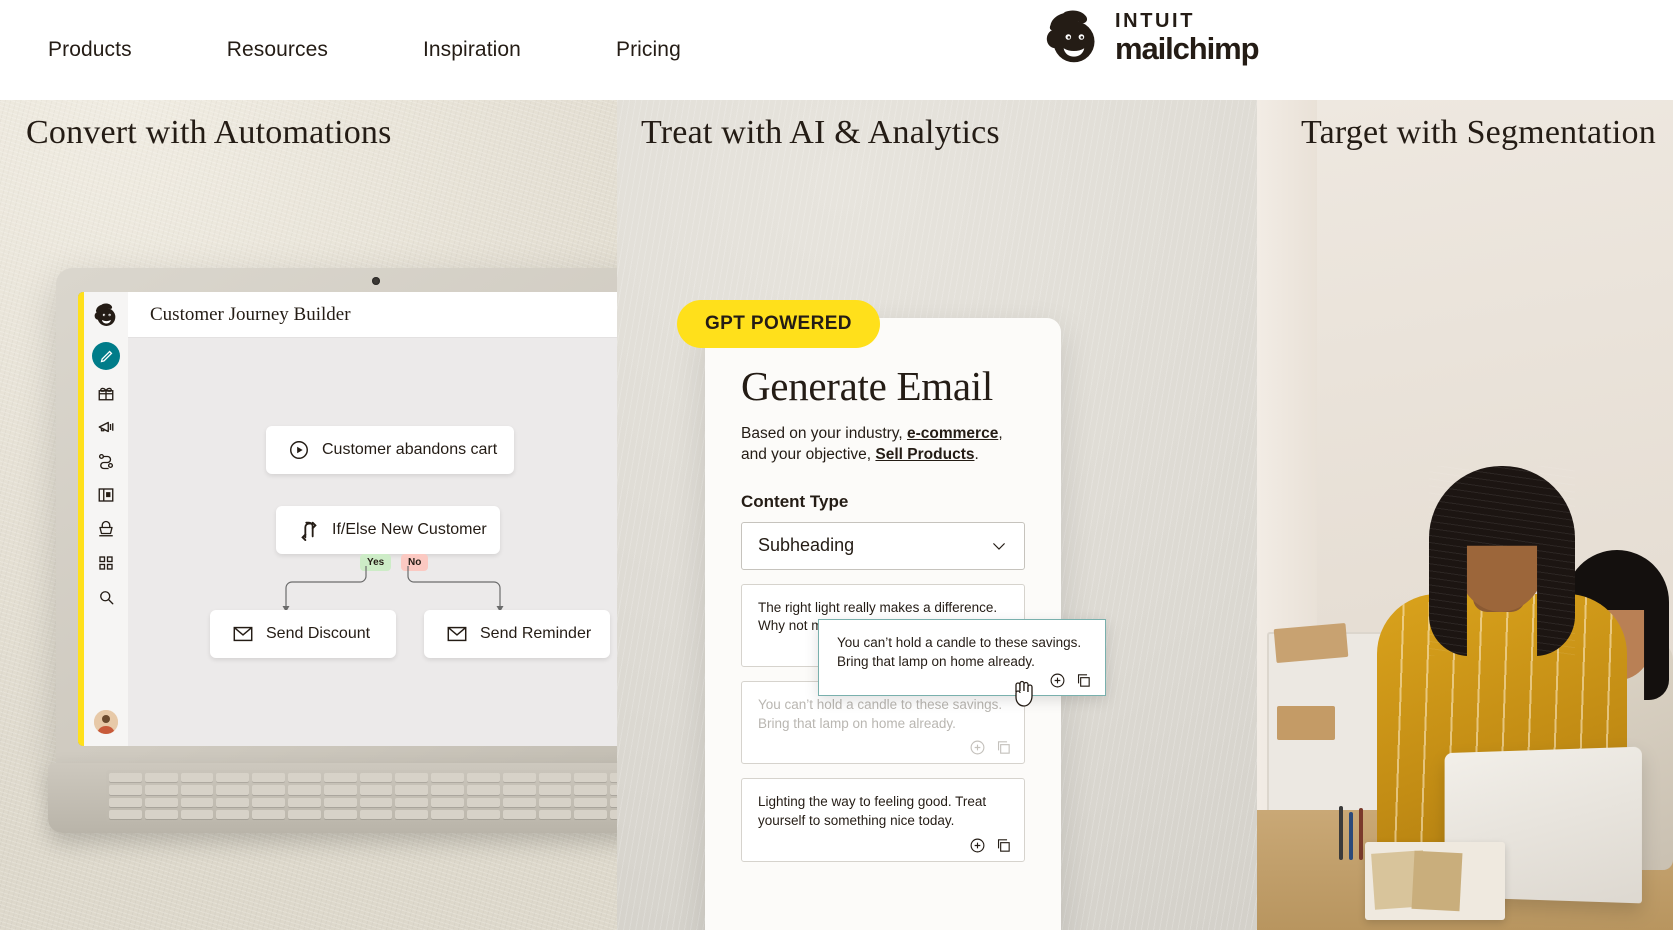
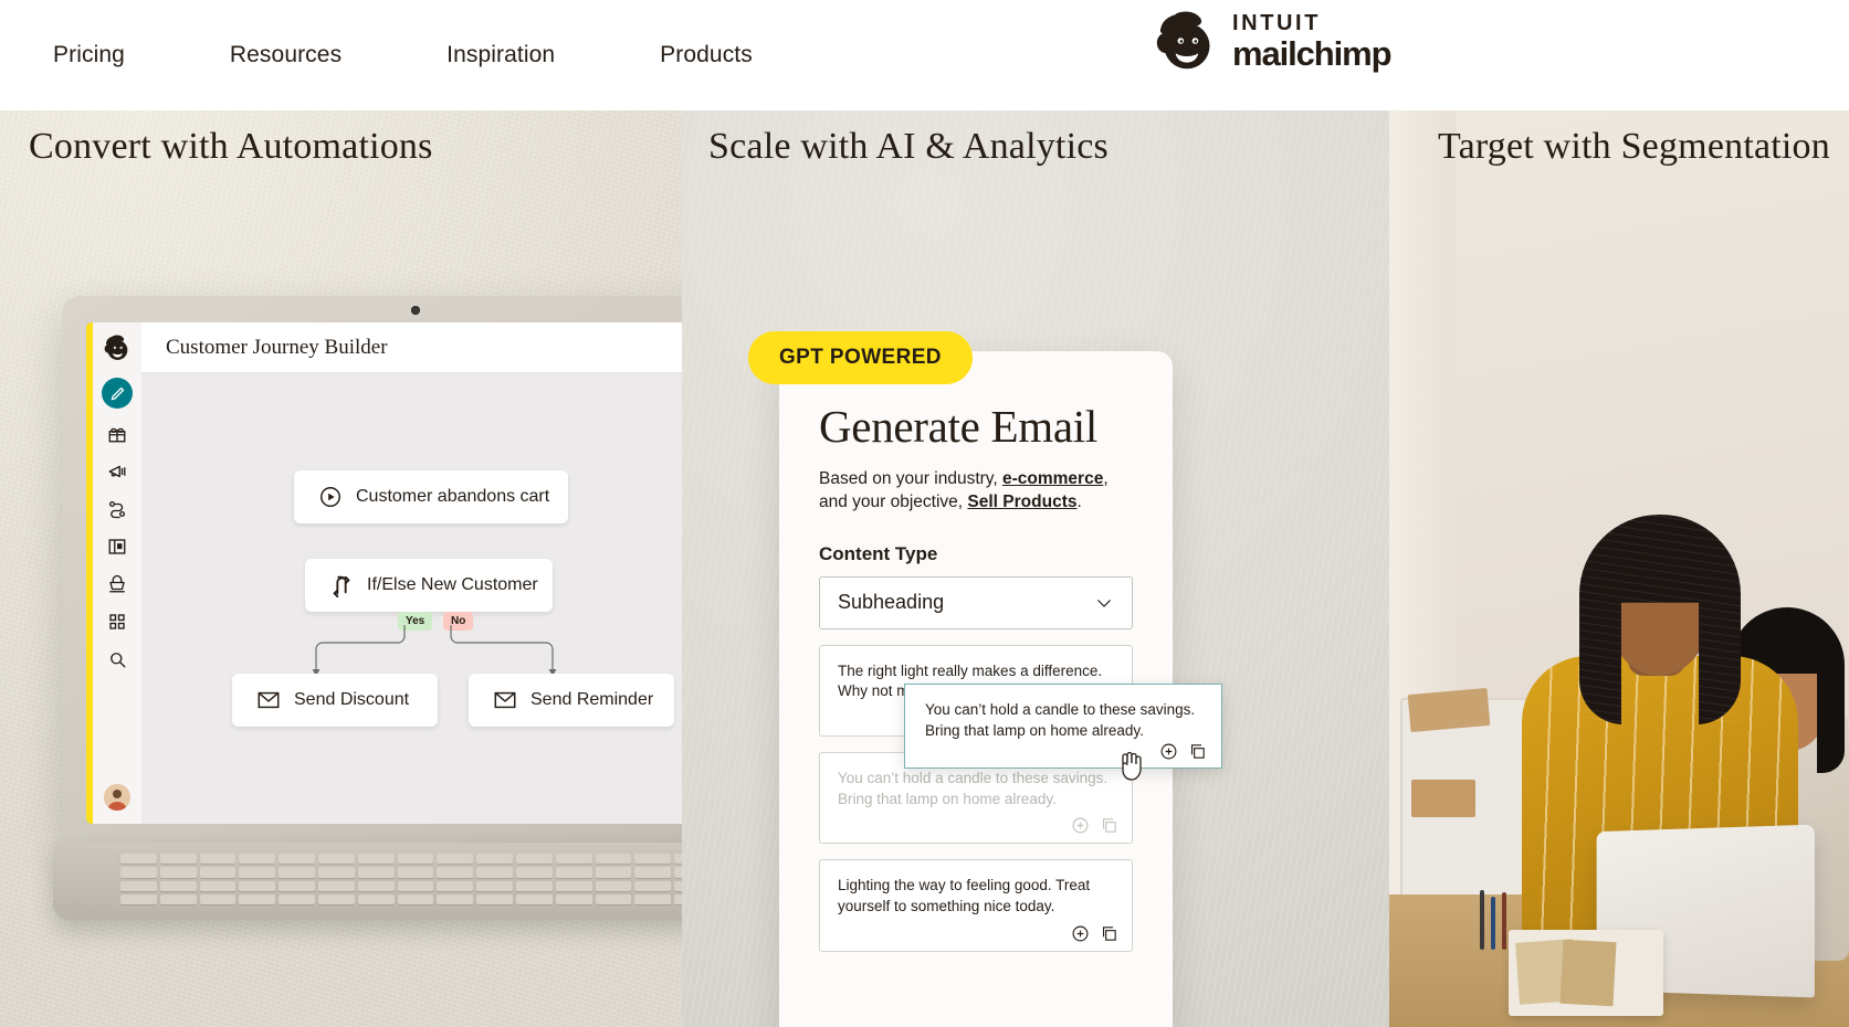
- Products
+ Pricing
  Resources
  Inspiration
- Pricing
+ Products
  INTUIT
  mailchimp
  Convert with Automations
  Customer Journey Builder
  Customer abandons cart
  If/Else New Customer
  Yes
  No
  Send Discount
  Send Reminder
- Treat with AI & Analytics
+ Scale with AI & Analytics
  GPT POWERED
  Generate Email
  Based on your industry, e-commerce, and your objective, Sell Products.
  Content Type
  Subheading
  The right light really makes a difference.
  You can’t hold a candle to these savings.
  Bring that lamp on home already.
  Lighting the way to feeling good. Treat
  yourself to something nice today.
  Target with Segmentation
  You can’t hold a candle to these savings.
  Bring that lamp on home already.
